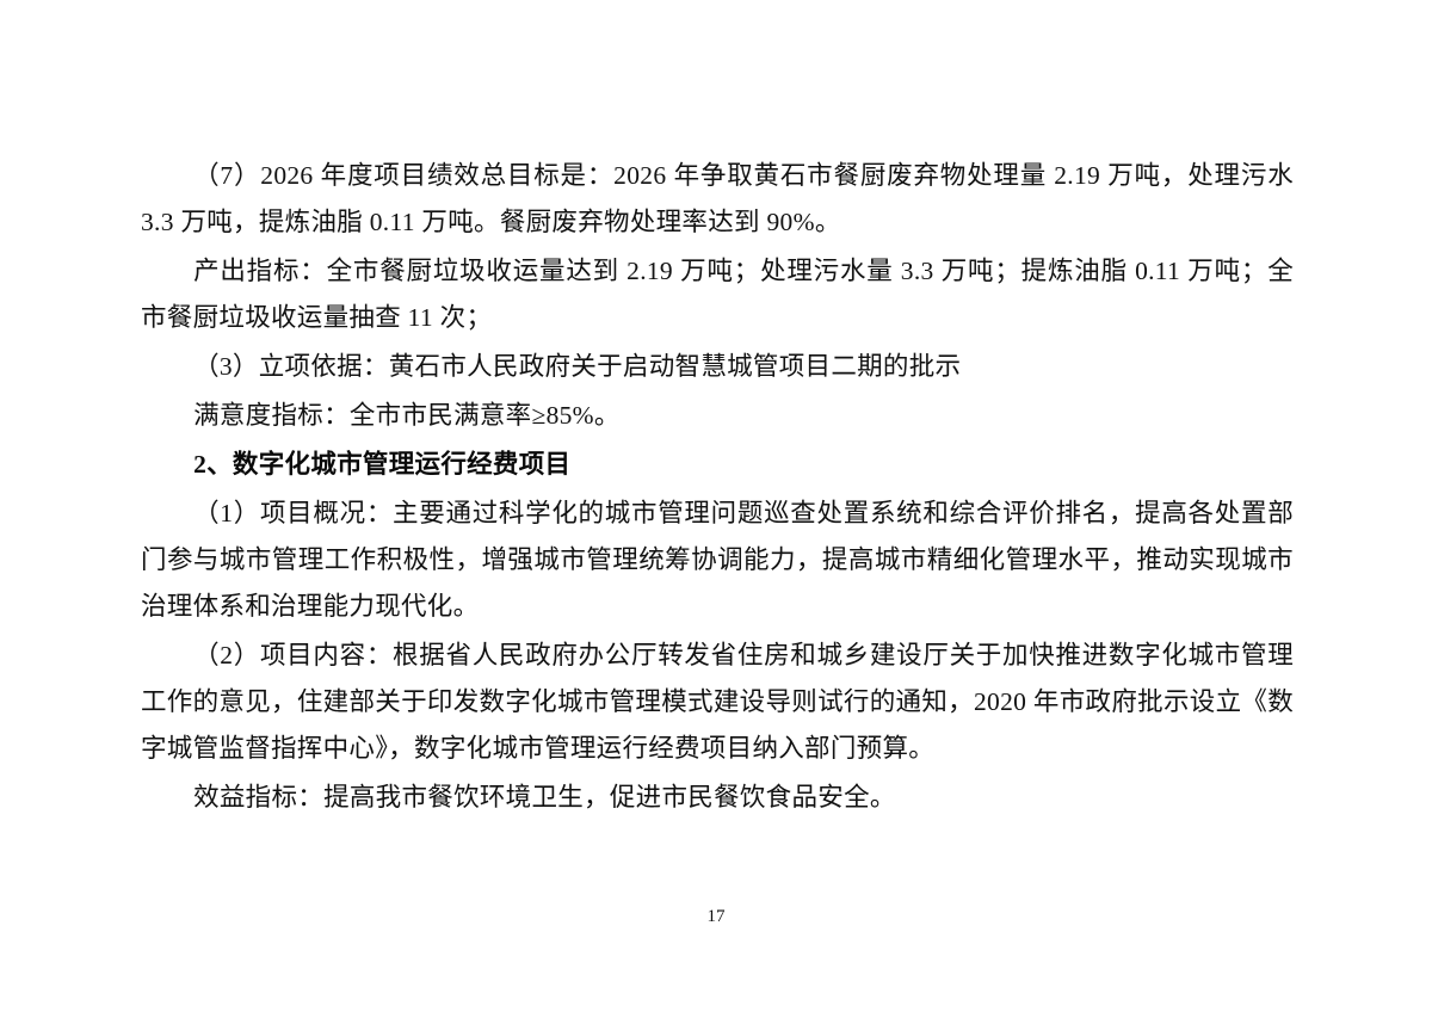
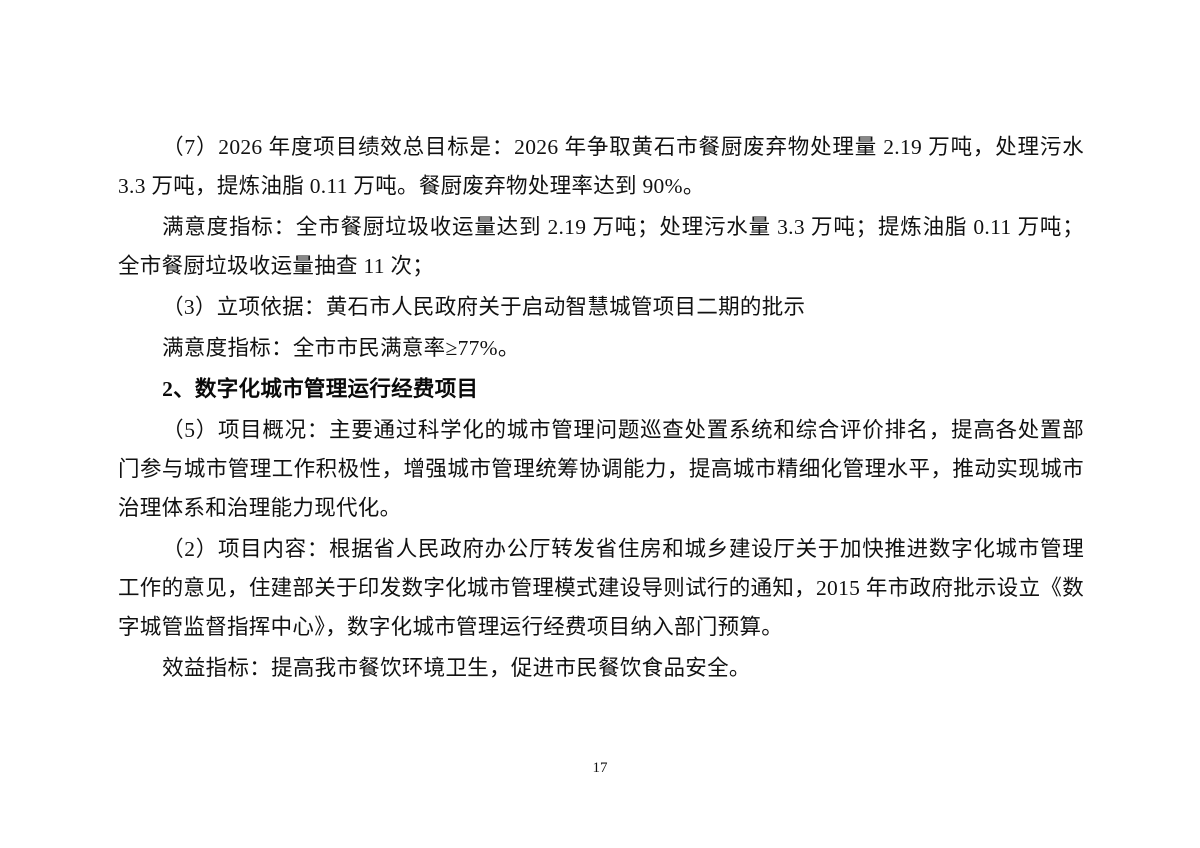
  （7）2026 年度项目绩效总目标是：2026 年争取黄石市餐厨废弃物处理量 2.19 万吨，处理污水 3.3 万吨，提炼油脂 0.11 万吨。餐厨废弃物处理率达到 90%。
- 产出指标：全市餐厨垃圾收运量达到 2.19 万吨；处理污水量 3.3 万吨；提炼油脂 0.11 万吨；全市餐厨垃圾收运量抽查 11 次；
+ 满意度指标：全市餐厨垃圾收运量达到 2.19 万吨；处理污水量 3.3 万吨；提炼油脂 0.11 万吨；全市餐厨垃圾收运量抽查 11 次；
  （3）立项依据：黄石市人民政府关于启动智慧城管项目二期的批示
- 满意度指标：全市市民满意率≥85%。
+ 满意度指标：全市市民满意率≥77%。
  2、数字化城市管理运行经费项目
- （1）项目概况：主要通过科学化的城市管理问题巡查处置系统和综合评价排名，提高各处置部门参与城市管理工作积极性，增强城市管理统筹协调能力，提高城市精细化管理水平，推动实现城市治理体系和治理能力现代化。
+ （5）项目概况：主要通过科学化的城市管理问题巡查处置系统和综合评价排名，提高各处置部门参与城市管理工作积极性，增强城市管理统筹协调能力，提高城市精细化管理水平，推动实现城市治理体系和治理能力现代化。
- （2）项目内容：根据省人民政府办公厅转发省住房和城乡建设厅关于加快推进数字化城市管理工作的意见，住建部关于印发数字化城市管理模式建设导则试行的通知，2020 年市政府批示设立《数字城管监督指挥中心》，数字化城市管理运行经费项目纳入部门预算。
+ （2）项目内容：根据省人民政府办公厅转发省住房和城乡建设厅关于加快推进数字化城市管理工作的意见，住建部关于印发数字化城市管理模式建设导则试行的通知，2015 年市政府批示设立《数字城管监督指挥中心》，数字化城市管理运行经费项目纳入部门预算。
  效益指标：提高我市餐饮环境卫生，促进市民餐饮食品安全。
  17
